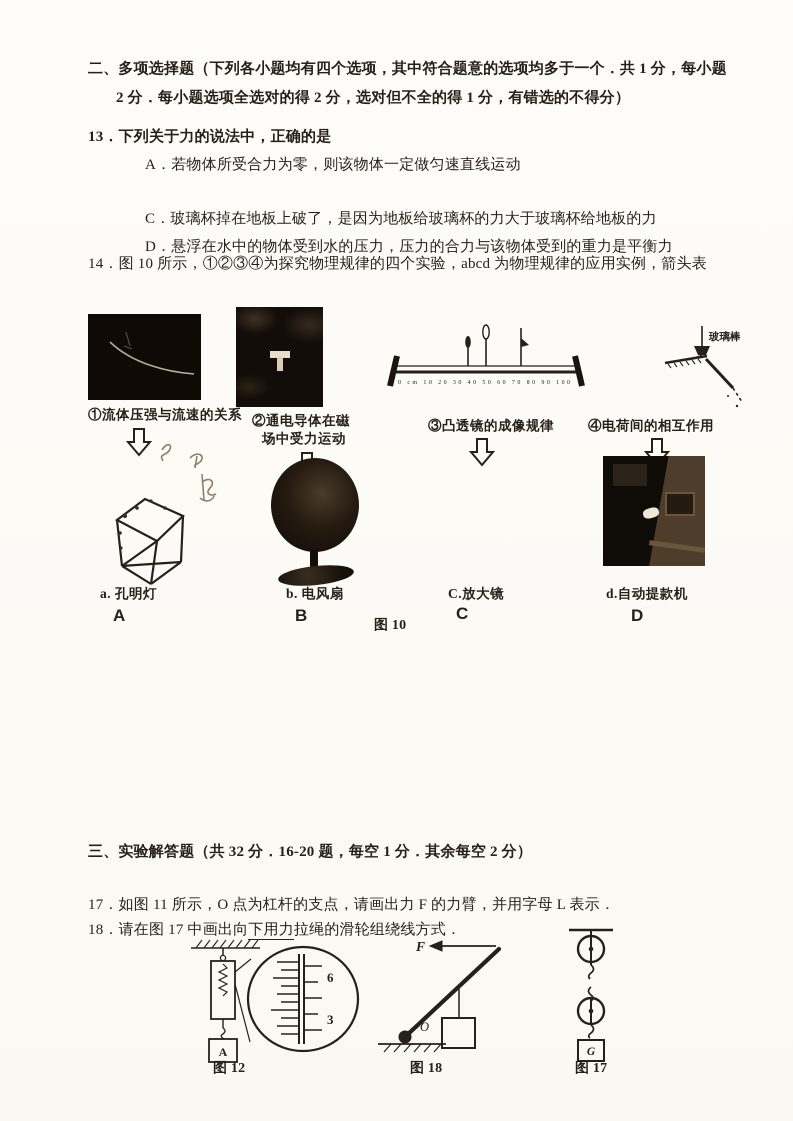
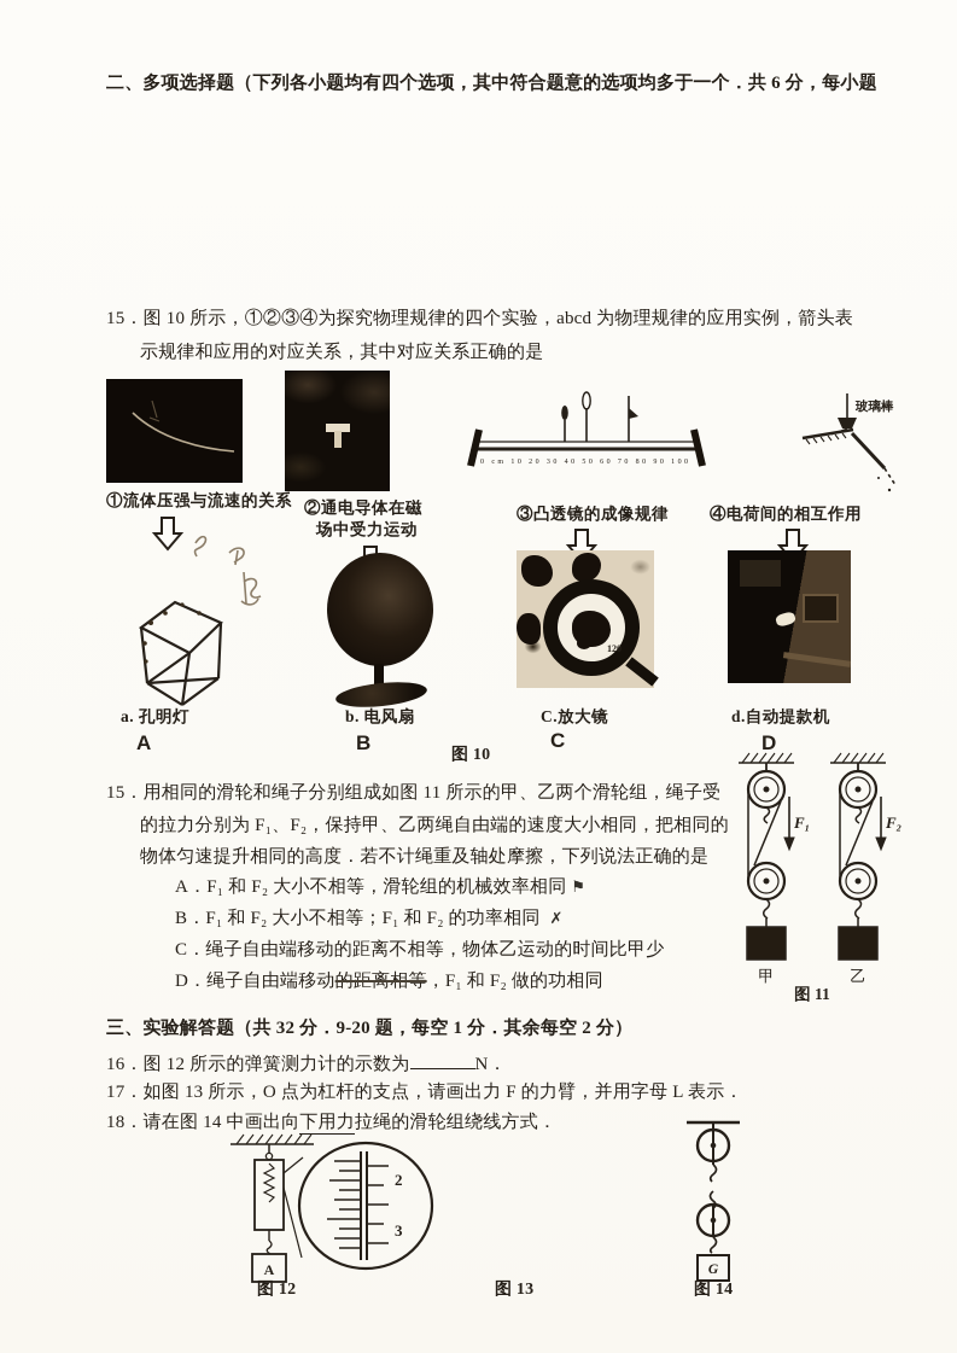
- 二、多项选择题（下列各小题均有四个选项，其中符合题意的选项均多于一个．共 1 分，每小题
+ 二、多项选择题（下列各小题均有四个选项，其中符合题意的选项均多于一个．共 6 分，每小题
- 2 分．每小题选项全选对的得 2 分，选对但不全的得 1 分，有错选的不得分）
- 13．下列关于力的说法中，正确的是
- A．若物体所受合力为零，则该物体一定做匀速直线运动
- C．玻璃杯掉在地板上破了，是因为地板给玻璃杯的力大于玻璃杯给地板的力
- D．悬浮在水中的物体受到水的压力，压力的合力与该物体受到的重力是平衡力
- 14．图 10 所示，①②③④为探究物理规律的四个实验，abcd 为物理规律的应用实例，箭头表
+ 15．图 10 所示，①②③④为探究物理规律的四个实验，abcd 为物理规律的应用实例，箭头表
+ 示规律和应用的对应关系，其中对应关系正确的是
  玻璃棒
  ①流体压强与流速的关系
  ②通电导体在磁
  场中受力运动
  ③凸透镜的成像规律
  ④电荷间的相互作用
+ 120
  a. 孔明灯
  A
  b. 电风扇
  B
  C.放大镜
  C
  d.自动提款机
  D
  图 10
+ 15．用相同的滑轮和绳子分别组成如图 11 所示的甲、乙两个滑轮组，绳子受
+ 的拉力分别为 F₁、F₂，保持甲、乙两绳自由端的速度大小相同，把相同的
+ 物体匀速提升相同的高度．若不计绳重及轴处摩擦，下列说法正确的是
+ A．F₁ 和 F₂ 大小不相等，滑轮组的机械效率相同 ⚑
+ B．F₁ 和 F₂ 大小不相等；F₁ 和 F₂ 的功率相同 ✗
+ C．绳子自由端移动的距离不相等，物体乙运动的时间比甲少
+ D．绳子自由端移动的距离相等，F₁ 和 F₂ 做的功相同
+ F₁
+ F₂
+ 甲
+ 乙
+ 图 11
- 三、实验解答题（共 32 分．16-20 题，每空 1 分．其余每空 2 分）
+ 三、实验解答题（共 32 分．9-20 题，每空 1 分．其余每空 2 分）
+ 16．图 12 所示的弹簧测力计的示数为 N．
- 17．如图 11 所示，O 点为杠杆的支点，请画出力 F 的力臂，并用字母 L 表示．
+ 17．如图 13 所示，O 点为杠杆的支点，请画出力 F 的力臂，并用字母 L 表示．
- 18．请在图 17 中画出向下用力拉绳的滑轮组绕线方式．
+ 18．请在图 14 中画出向下用力拉绳的滑轮组绕线方式．
  A
- 6
+ 2
  3
  图 12
- F
- O
- 图 18
+ 图 13
  G
- 图 17
+ 图 14
